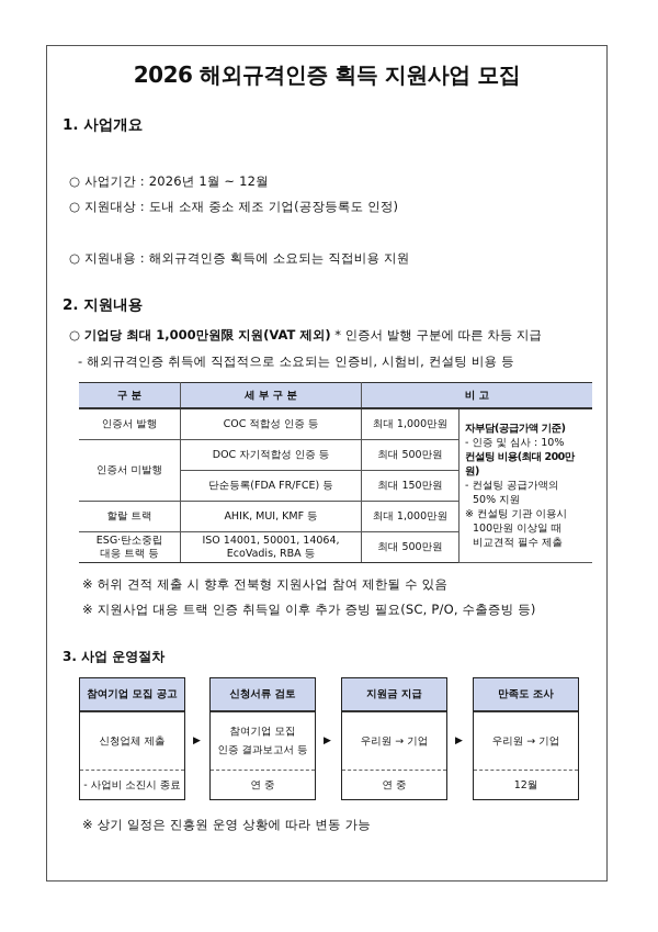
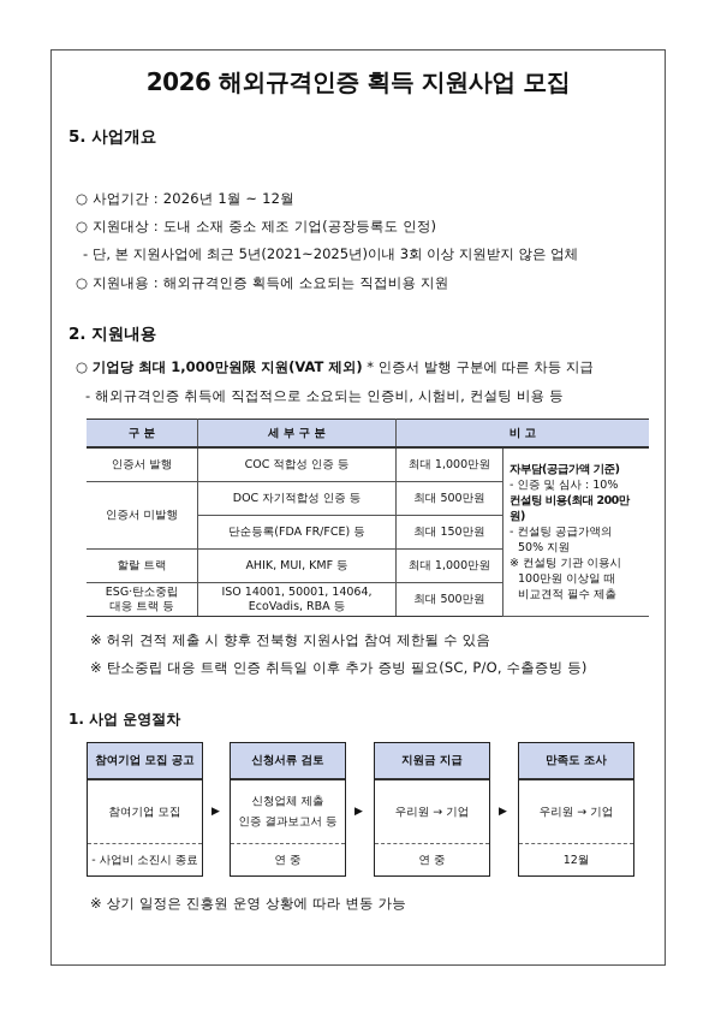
  2026 해외규격인증 획득 지원사업 모집
- 1. 사업개요
+ 5. 사업개요
  ○ 사업기간 : 2026년 1월 ~ 12월
  ○ 지원대상 : 도내 소재 중소 제조 기업(공장등록도 인정)
+ - 단, 본 지원사업에 최근 5년(2021~2025년)이내 3회 이상 지원받지 않은 업체
  ○ 지원내용 : 해외규격인증 획득에 소요되는 직접비용 지원
  2. 지원내용
  ○ 기업당 최대 1,000만원限 지원(VAT 제외) * 인증서 발행 구분에 따른 차등 지급
  - 해외규격인증 취득에 직접적으로 소요되는 인증비, 시험비, 컨설팅 비용 등
  구 분	세 부 구 분	비 고
  인증서 발행	COC 적합성 인증 등	최대 1,000만원	자부담(공급가액 기준) - 인증 및 심사 : 10% 컨설팅 비용(최대 200만원) - 컨설팅 공급가액의 50% 지원 ※ 컨설팅 기관 이용시 100만원 이상일 때 비교견적 필수 제출
  인증서 미발행	DOC 자기적합성 인증 등	최대 500만원
  단순등록(FDA FR/FCE) 등	최대 150만원
  할랄 트랙	AHIK, MUI, KMF 등	최대 1,000만원
  ESG·탄소중립 대응 트랙 등	ISO 14001, 50001, 14064, EcoVadis, RBA 등	최대 500만원
  ※ 허위 견적 제출 시 향후 전북형 지원사업 참여 제한될 수 있음
- ※ 지원사업 대응 트랙 인증 취득일 이후 추가 증빙 필요(SC, P/O, 수출증빙 등)
+ ※ 탄소중립 대응 트랙 인증 취득일 이후 추가 증빙 필요(SC, P/O, 수출증빙 등)
- 3. 사업 운영절차
+ 1. 사업 운영절차
  참여기업 모집 공고
- 신청업체 제출
+ 참여기업 모집
  - 사업비 소진시 종료
  ▶
  신청서류 검토
- 참여기업 모집
+ 신청업체 제출
  인증 결과보고서 등
  연 중
  ▶
  지원금 지급
  우리원 → 기업
  연 중
  ▶
  만족도 조사
  우리원 → 기업
  12월
  ※ 상기 일정은 진흥원 운영 상황에 따라 변동 가능
